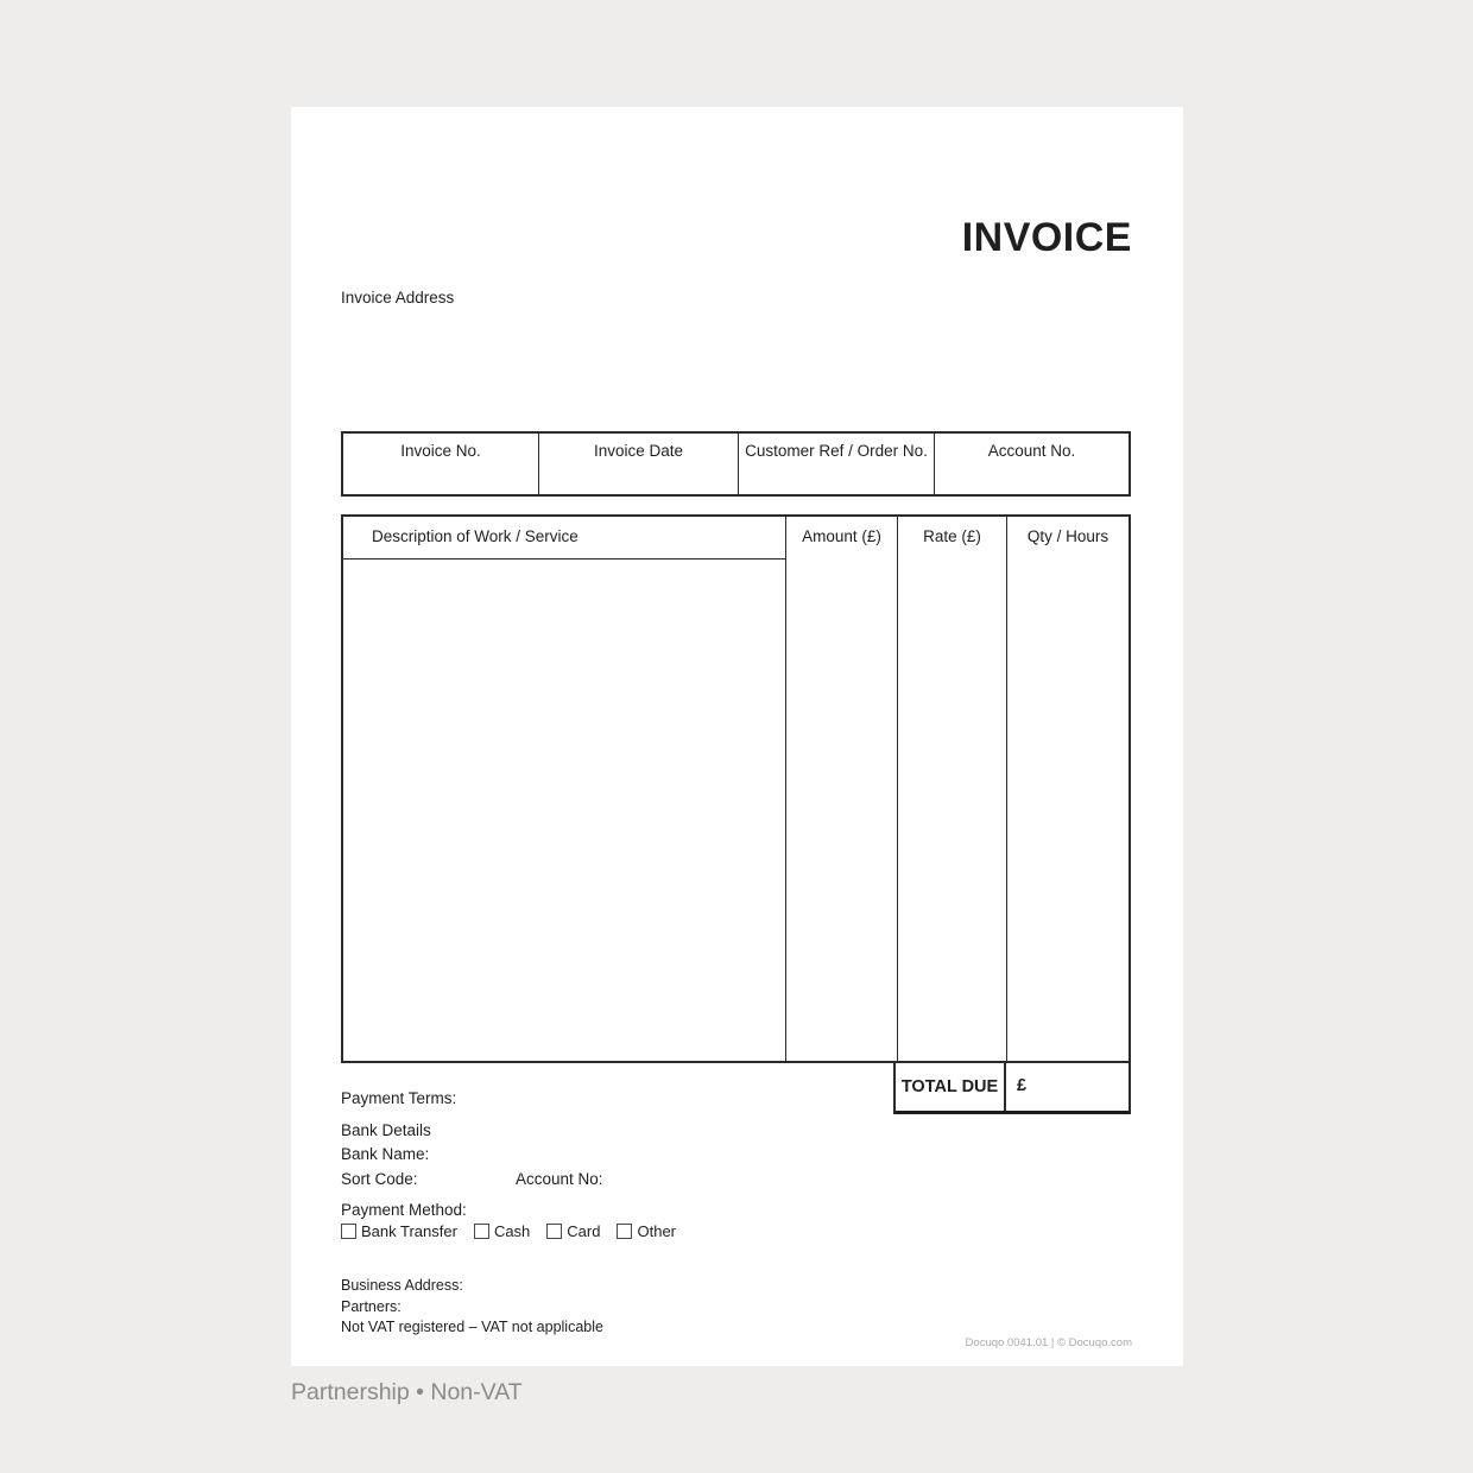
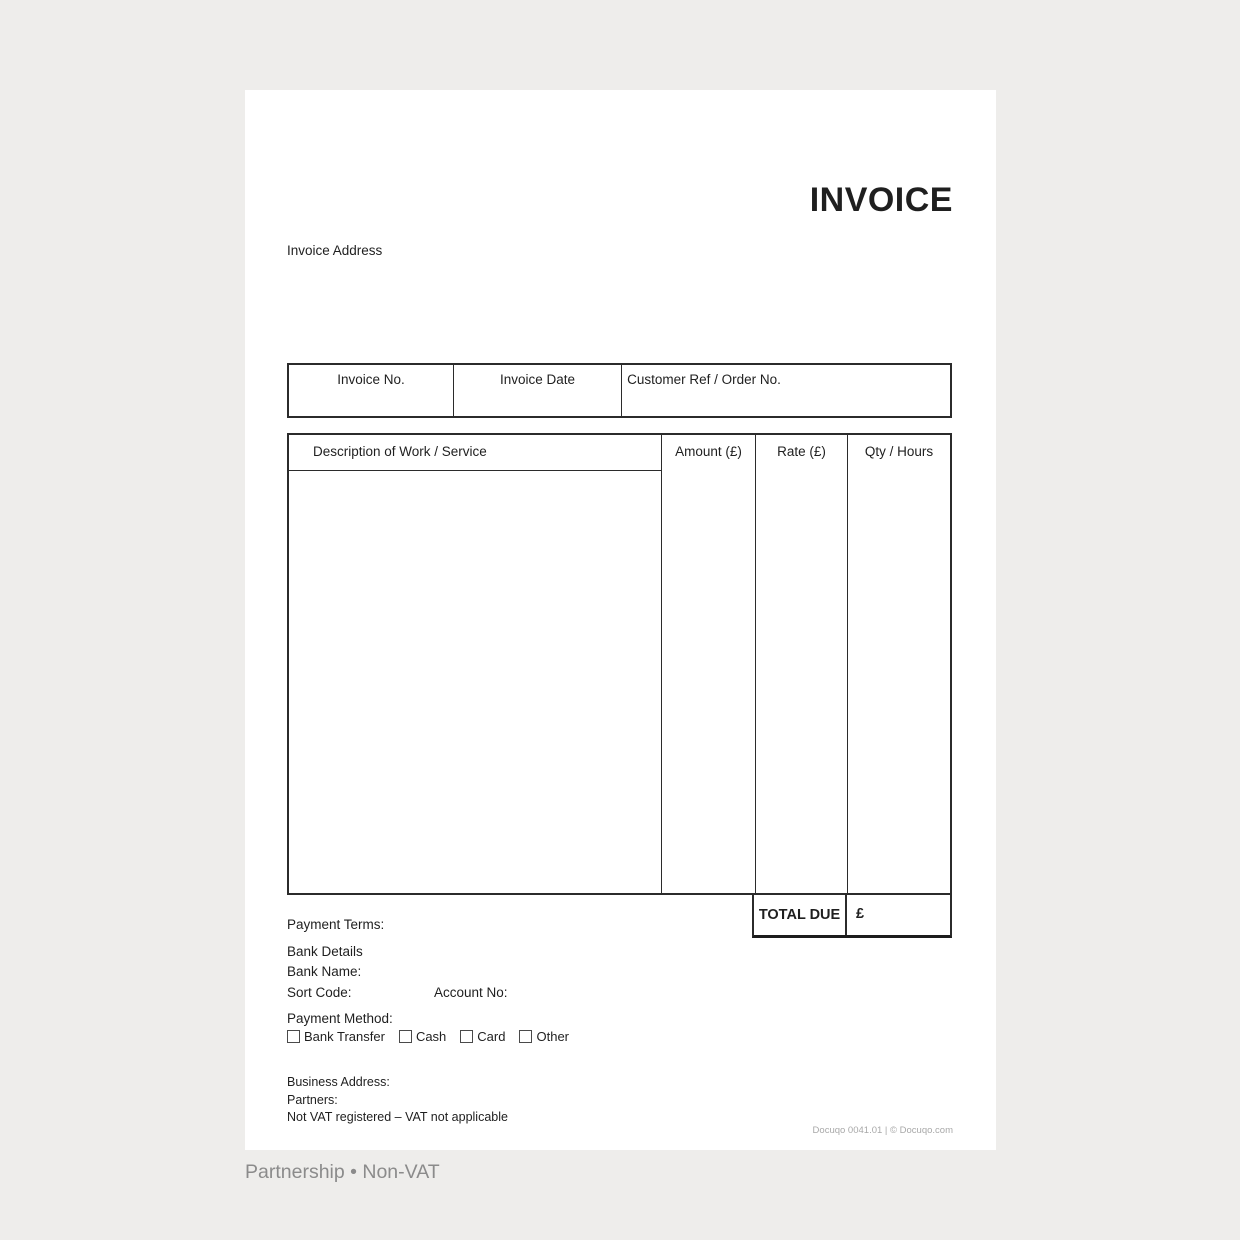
  INVOICE
  Invoice Address
  Invoice No.
  Invoice Date
  Customer Ref / Order No.
- Account No.
  Description of Work / Service
  Amount (£)
  Rate (£)
  Qty / Hours
  TOTAL DUE
  £
  Payment Terms:
  Bank Details
  Bank Name:
  Sort Code:
  Account No:
  Payment Method:
  Bank Transfer
  Cash
  Card
  Other
  Business Address:
  Partners:
  Not VAT registered – VAT not applicable
  Docuqo 0041.01 | © Docuqo.com
  Partnership • Non-VAT
